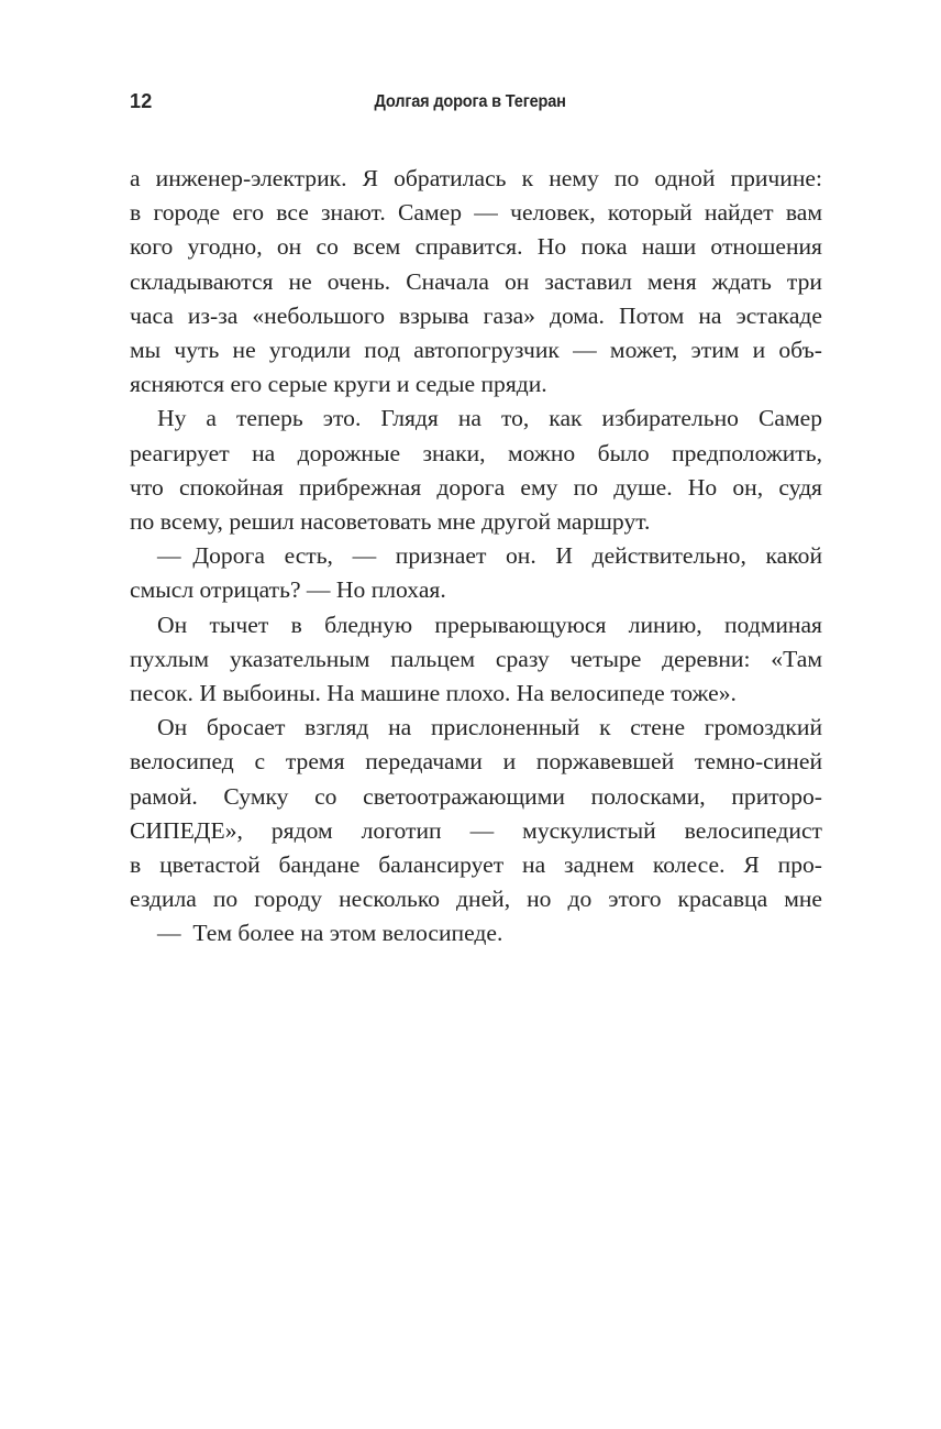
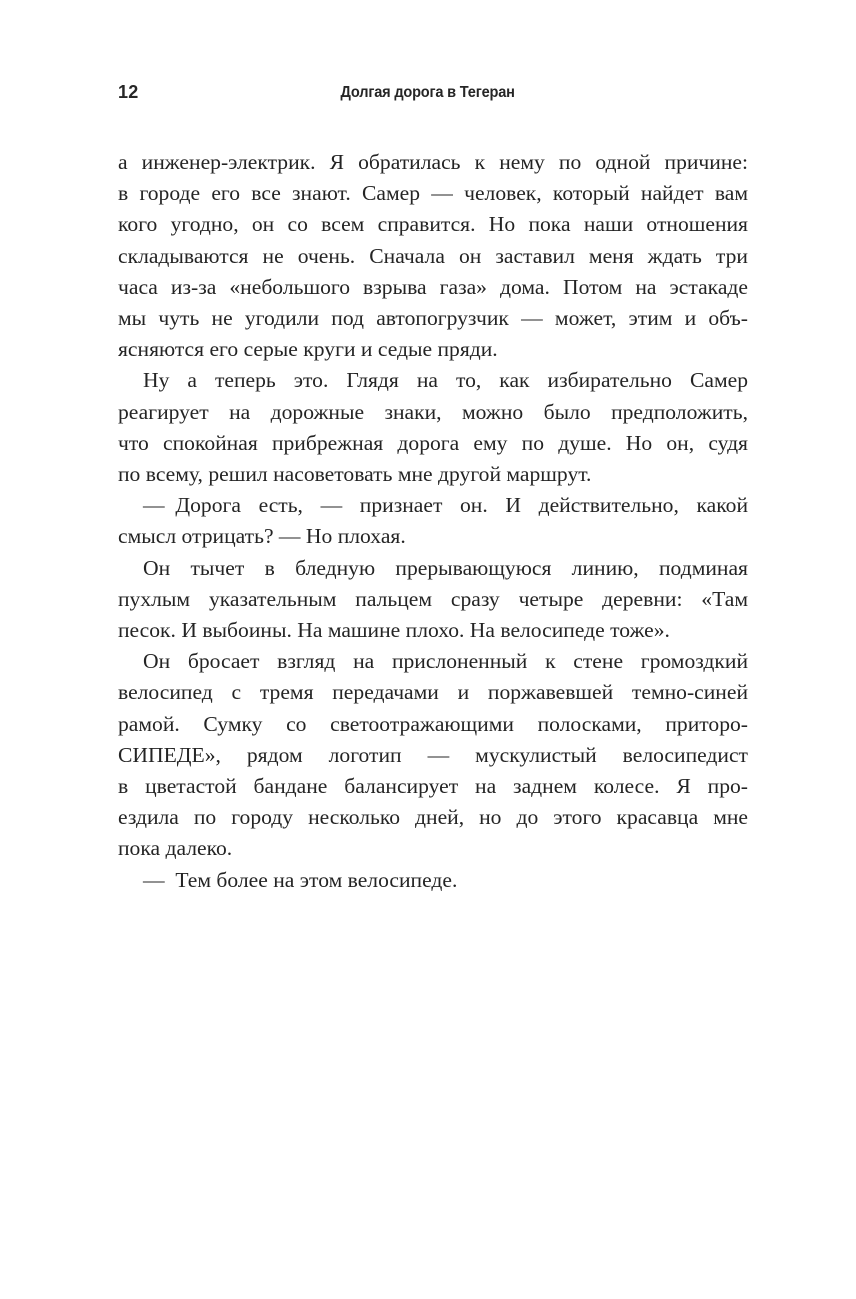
  12
  Долгая дорога в Тегеран
  а инженер-электрик. Я обратилась к нему по одной причине:
  в городе его все знают. Самер — человек, который найдет вам
  кого угодно, он со всем справится. Но пока наши отношения
  складываются не очень. Сначала он заставил меня ждать три
  часа из-за «небольшого взрыва газа» дома. Потом на эстакаде
  мы чуть не угодили под автопогрузчик — может, этим и объ-
  ясняются его серые круги и седые пряди.
  Ну а теперь это. Глядя на то, как избирательно Самер
  реагирует на дорожные знаки, можно было предположить,
  что спокойная прибрежная дорога ему по душе. Но он, судя
  по всему, решил насоветовать мне другой маршрут.
  — Дорога есть, — признает он. И действительно, какой
  смысл отрицать? — Но плохая.
  Он тычет в бледную прерывающуюся линию, подминая
  пухлым указательным пальцем сразу четыре деревни: «Там
  песок. И выбоины. На машине плохо. На велосипеде тоже».
  Он бросает взгляд на прислоненный к стене громоздкий
  велосипед с тремя передачами и поржавевшей темно-синей
  рамой. Сумку со светоотражающими полосками, приторо-
  СИПЕДЕ», рядом логотип — мускулистый велосипедист
  в цветастой бандане балансирует на заднем колесе. Я про-
  ездила по городу несколько дней, но до этого красавца мне
+ пока далеко.
  — Тем более на этом велосипеде.
